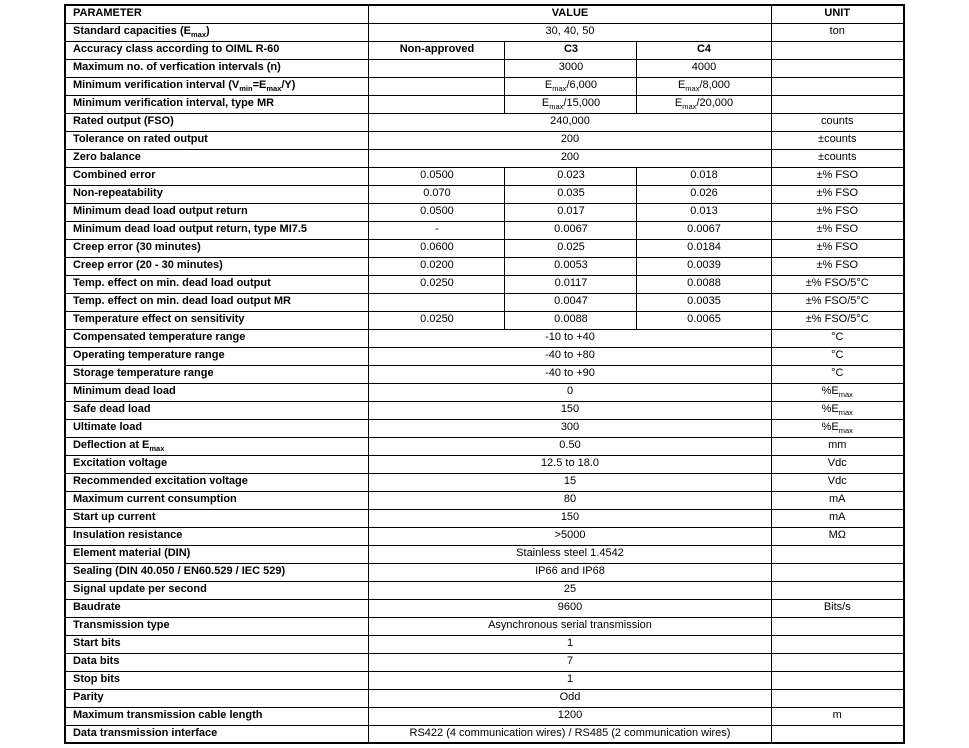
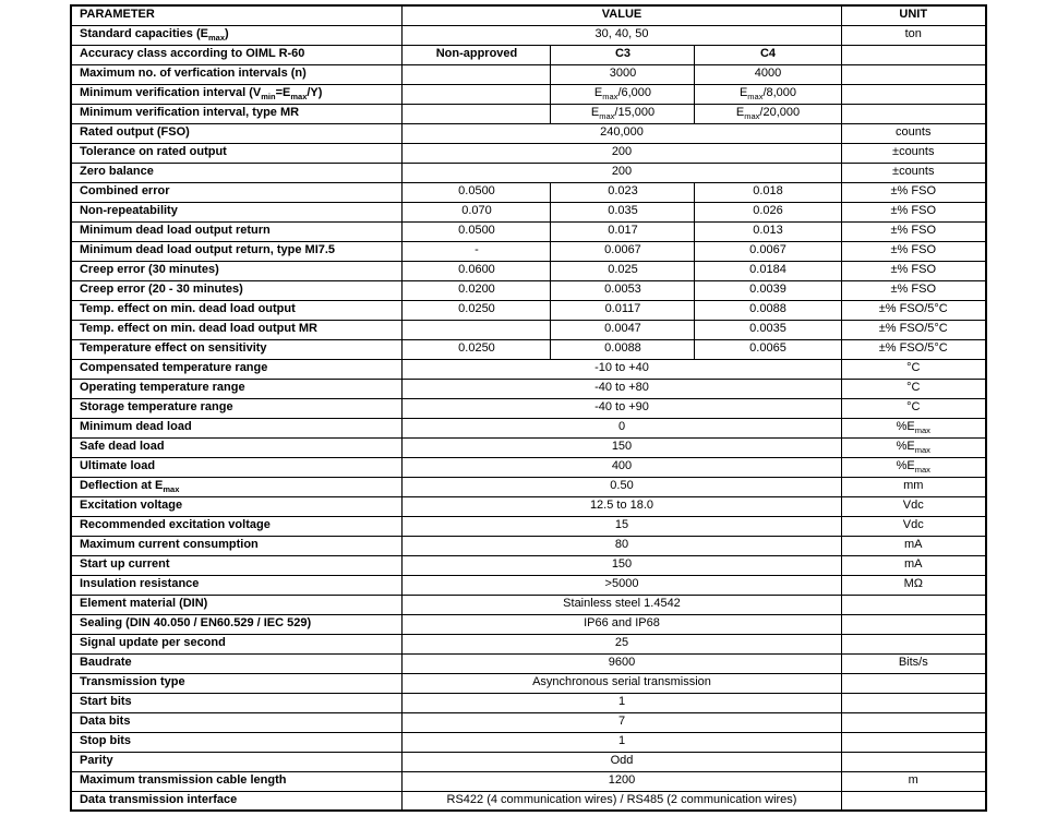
  PARAMETER	VALUE	UNIT
  Standard capacities (Emax)	30, 40, 50	ton
  Accuracy class according to OIML R-60	Non-approved	C3	C4
  Maximum no. of verfication intervals (n)		3000	4000
  Minimum verification interval (Vmin=Emax/Y)		Emax/6,000	Emax/8,000
  Minimum verification interval, type MR		Emax/15,000	Emax/20,000
  Rated output (FSO)	240,000	counts
  Tolerance on rated output	200	±counts
  Zero balance	200	±counts
  Combined error	0.0500	0.023	0.018	±% FSO
  Non-repeatability	0.070	0.035	0.026	±% FSO
  Minimum dead load output return	0.0500	0.017	0.013	±% FSO
  Minimum dead load output return, type MI7.5	-	0.0067	0.0067	±% FSO
  Creep error (30 minutes)	0.0600	0.025	0.0184	±% FSO
  Creep error (20 - 30 minutes)	0.0200	0.0053	0.0039	±% FSO
  Temp. effect on min. dead load output	0.0250	0.0117	0.0088	±% FSO/5°C
  Temp. effect on min. dead load output MR		0.0047	0.0035	±% FSO/5°C
  Temperature effect on sensitivity	0.0250	0.0088	0.0065	±% FSO/5°C
  Compensated temperature range	-10 to +40	°C
  Operating temperature range	-40 to +80	°C
  Storage temperature range	-40 to +90	°C
  Minimum dead load	0	%Emax
  Safe dead load	150	%Emax
- Ultimate load	300	%Emax
+ Ultimate load	400	%Emax
  Deflection at Emax	0.50	mm
  Excitation voltage	12.5 to 18.0	Vdc
  Recommended excitation voltage	15	Vdc
  Maximum current consumption	80	mA
  Start up current	150	mA
  Insulation resistance	>5000	MΩ
  Element material (DIN)	Stainless steel 1.4542
  Sealing (DIN 40.050 / EN60.529 / IEC 529)	IP66 and IP68
  Signal update per second	25
  Baudrate	9600	Bits/s
  Transmission type	Asynchronous serial transmission
  Start bits	1
  Data bits	7
  Stop bits	1
  Parity	Odd
  Maximum transmission cable length	1200	m
  Data transmission interface	RS422 (4 communication wires) / RS485 (2 communication wires)
